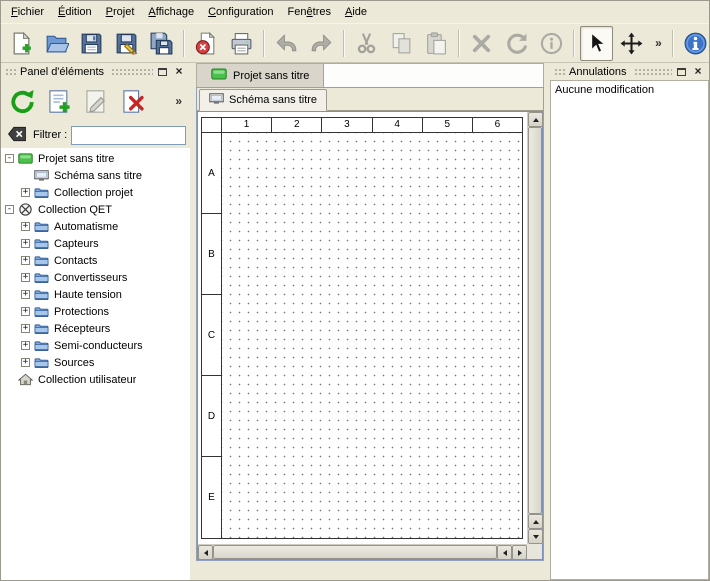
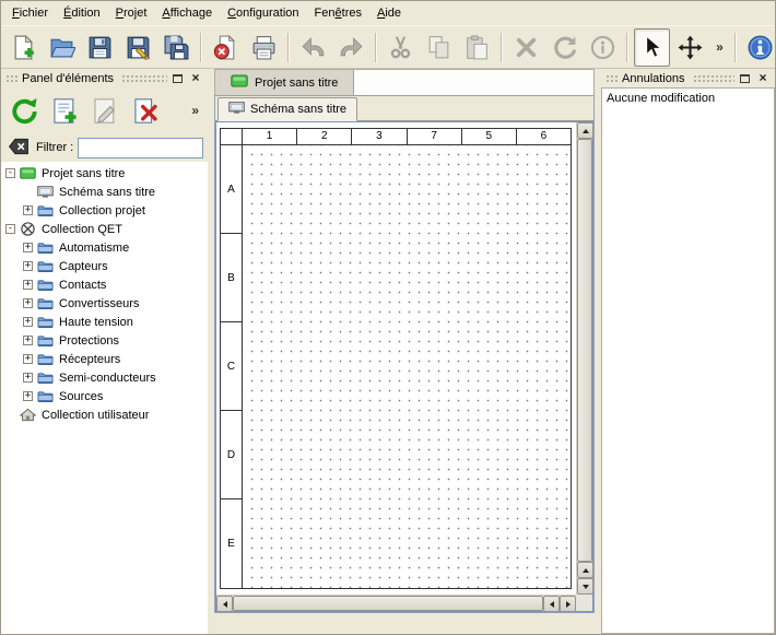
  Fichier
  Édition
  Projet
  Affichage
  Configuration
  Fenêtres
  Aide
  »
  Panel d'éléments
  ×
  »
  Filtrer :
  -
  Projet sans titre
  Schéma sans titre
  +
  Collection projet
  -
  Collection QET
  +
  Automatisme
  +
  Capteurs
  +
  Contacts
  +
  Convertisseurs
  +
  Haute tension
  +
  Protections
  +
  Récepteurs
  +
  Semi-conducteurs
  +
  Sources
  Collection utilisateur
  Projet sans titre
  Schéma sans titre
  1
  2
  3
- 4
+ 7
  5
  6
  A
  B
  C
  D
  E
  Annulations
  ×
  Aucune modification
